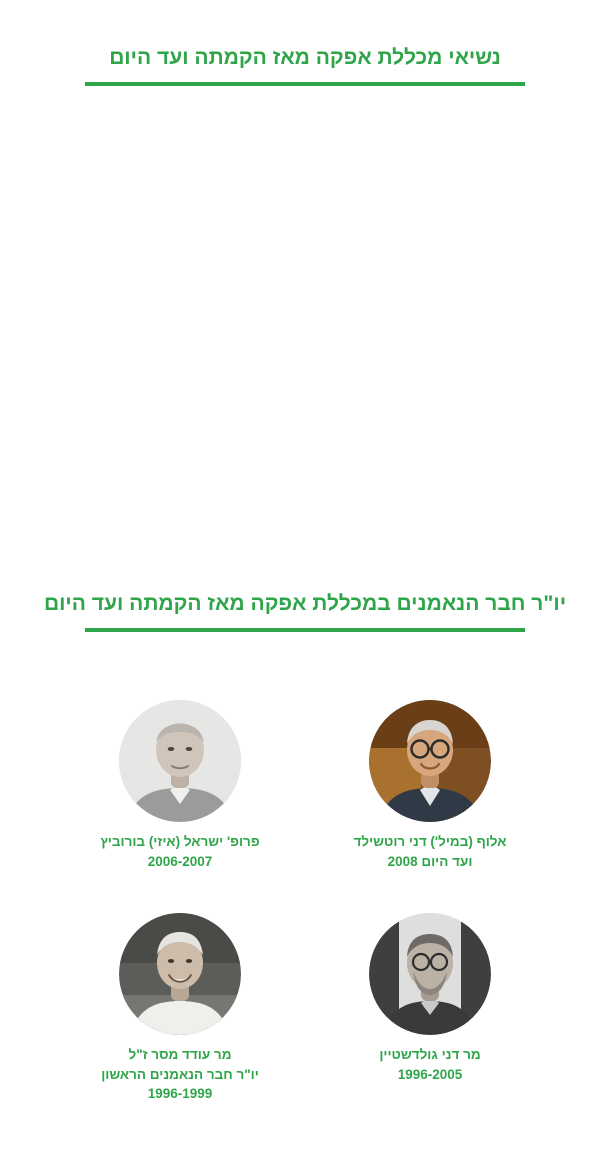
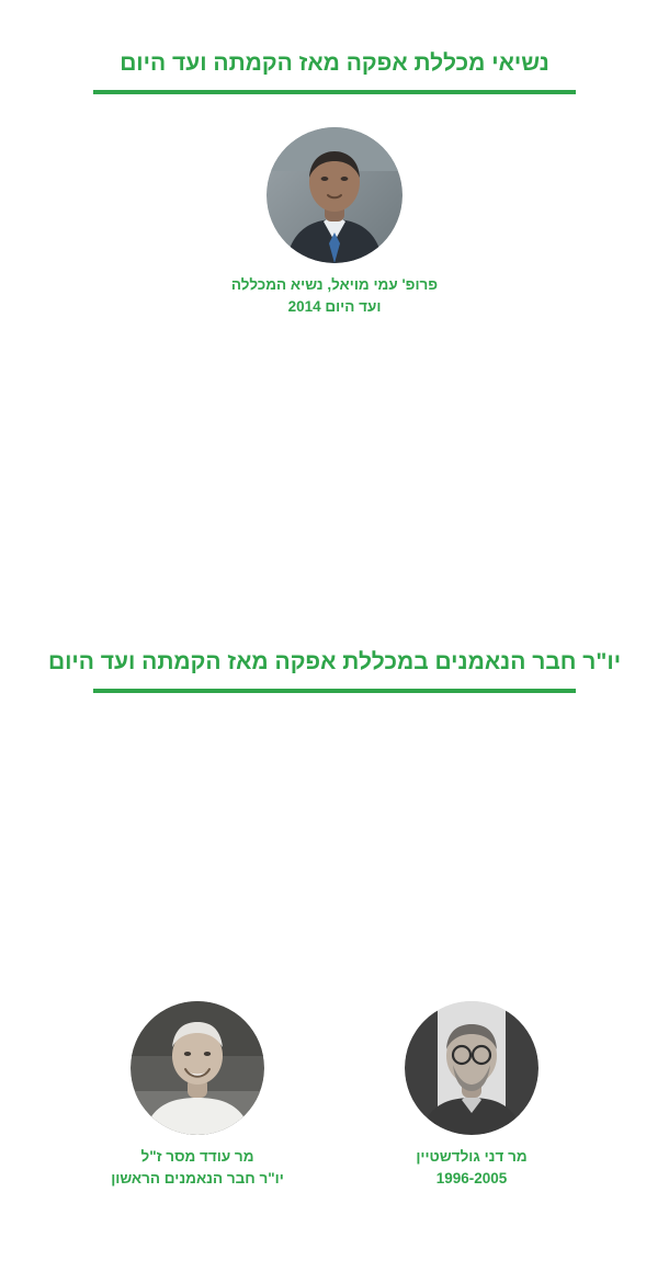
  נשיאי מכללת אפקה מאז הקמתה ועד היום
+ פרופ' עמי מויאל, נשיא המכללה
+ 2014 ועד היום
  יו"ר חבר הנאמנים במכללת אפקה מאז הקמתה ועד היום
- אלוף (במיל') דני רוטשילד
- 2008 ועד היום
- פרופ' ישראל (איזי) בורוביץ
- 2006-2007
  מר דני גולדשטיין
  1996-2005
  מר עודד מסר ז"ל
  יו"ר חבר הנאמנים הראשון
- 1996-1999
